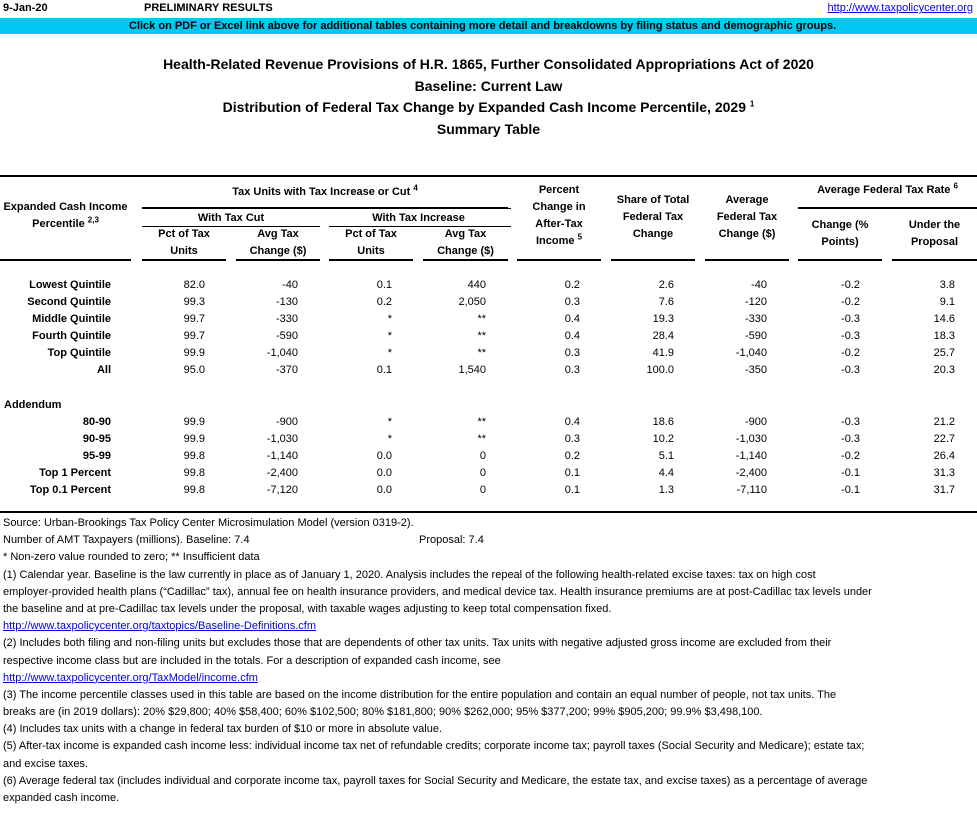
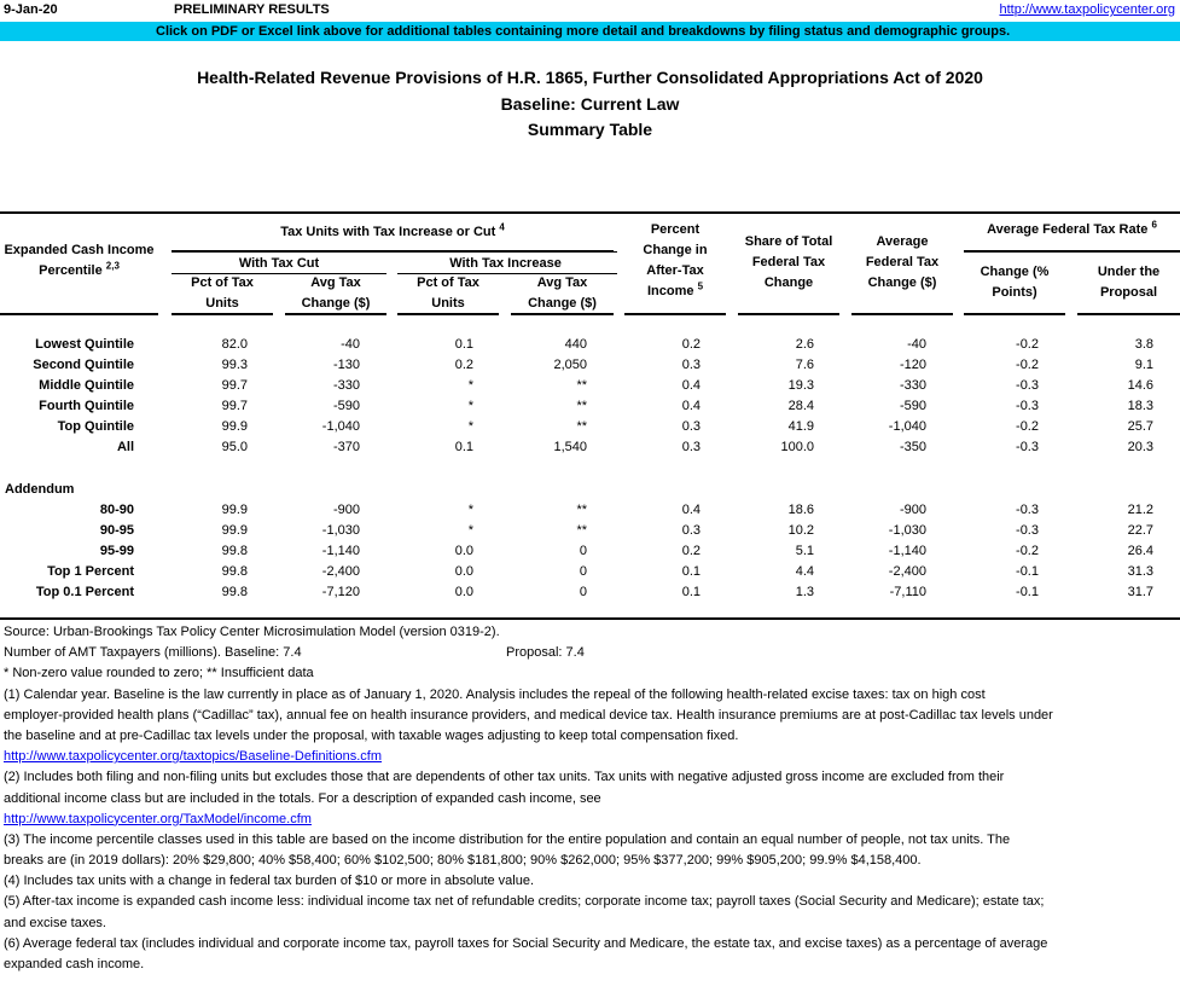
  9-Jan-20
  PRELIMINARY RESULTS
  http://www.taxpolicycenter.org
  Click on PDF or Excel link above for additional tables containing more detail and breakdowns by filing status and demographic groups.
  Health-Related Revenue Provisions of H.R. 1865, Further Consolidated Appropriations Act of 2020
  Baseline: Current Law
- Distribution of Federal Tax Change by Expanded Cash Income Percentile, 2029 1
  Summary Table
  Expanded Cash Income
  Percentile 2,3
  Tax Units with Tax Increase or Cut 4
  With Tax Cut
  With Tax Increase
  Pct of Tax
  Units
  Avg Tax
  Change ($)
  Pct of Tax
  Units
  Avg Tax
  Change ($)
  Percent
  Change in
  After-Tax
  Income 5
  Share of Total
  Federal Tax
  Change
  Average
  Federal Tax
  Change ($)
  Average Federal Tax Rate 6
  Change (%
  Points)
  Under the
  Proposal
  Lowest Quintile
  82.0
  -40
  0.1
  440
  0.2
  2.6
  -40
  -0.2
  3.8
  Second Quintile
  99.3
  -130
  0.2
  2,050
  0.3
  7.6
  -120
  -0.2
  9.1
  Middle Quintile
  99.7
  -330
  *
  **
  0.4
  19.3
  -330
  -0.3
  14.6
  Fourth Quintile
  99.7
  -590
  *
  **
  0.4
  28.4
  -590
  -0.3
  18.3
  Top Quintile
  99.9
  -1,040
  *
  **
  0.3
  41.9
  -1,040
  -0.2
  25.7
  All
  95.0
  -370
  0.1
  1,540
  0.3
  100.0
  -350
  -0.3
  20.3
  Addendum
  80-90
  99.9
  -900
  *
  **
  0.4
  18.6
  -900
  -0.3
  21.2
  90-95
  99.9
  -1,030
  *
  **
  0.3
  10.2
  -1,030
  -0.3
  22.7
  95-99
  99.8
  -1,140
  0.0
  0
  0.2
  5.1
  -1,140
  -0.2
  26.4
  Top 1 Percent
  99.8
  -2,400
  0.0
  0
  0.1
  4.4
  -2,400
  -0.1
  31.3
  Top 0.1 Percent
  99.8
  -7,120
  0.0
  0
  0.1
  1.3
  -7,110
  -0.1
  31.7
  Source: Urban-Brookings Tax Policy Center Microsimulation Model (version 0319-2).
  Number of AMT Taxpayers (millions). Baseline: 7.4
  Proposal: 7.4
  * Non-zero value rounded to zero; ** Insufficient data
  (1) Calendar year. Baseline is the law currently in place as of January 1, 2020. Analysis includes the repeal of the following health-related excise taxes: tax on high cost
  employer-provided health plans (“Cadillac” tax), annual fee on health insurance providers, and medical device tax. Health insurance premiums are at post-Cadillac tax levels under
  the baseline and at pre-Cadillac tax levels under the proposal, with taxable wages adjusting to keep total compensation fixed.
  http://www.taxpolicycenter.org/taxtopics/Baseline-Definitions.cfm
  (2) Includes both filing and non-filing units but excludes those that are dependents of other tax units. Tax units with negative adjusted gross income are excluded from their
- respective income class but are included in the totals. For a description of expanded cash income, see
+ additional income class but are included in the totals. For a description of expanded cash income, see
  http://www.taxpolicycenter.org/TaxModel/income.cfm
  (3) The income percentile classes used in this table are based on the income distribution for the entire population and contain an equal number of people, not tax units. The
- breaks are (in 2019 dollars): 20% $29,800; 40% $58,400; 60% $102,500; 80% $181,800; 90% $262,000; 95% $377,200; 99% $905,200; 99.9% $3,498,100.
+ breaks are (in 2019 dollars): 20% $29,800; 40% $58,400; 60% $102,500; 80% $181,800; 90% $262,000; 95% $377,200; 99% $905,200; 99.9% $4,158,400.
  (4) Includes tax units with a change in federal tax burden of $10 or more in absolute value.
  (5) After-tax income is expanded cash income less: individual income tax net of refundable credits; corporate income tax; payroll taxes (Social Security and Medicare); estate tax;
  and excise taxes.
  (6) Average federal tax (includes individual and corporate income tax, payroll taxes for Social Security and Medicare, the estate tax, and excise taxes) as a percentage of average
  expanded cash income.
